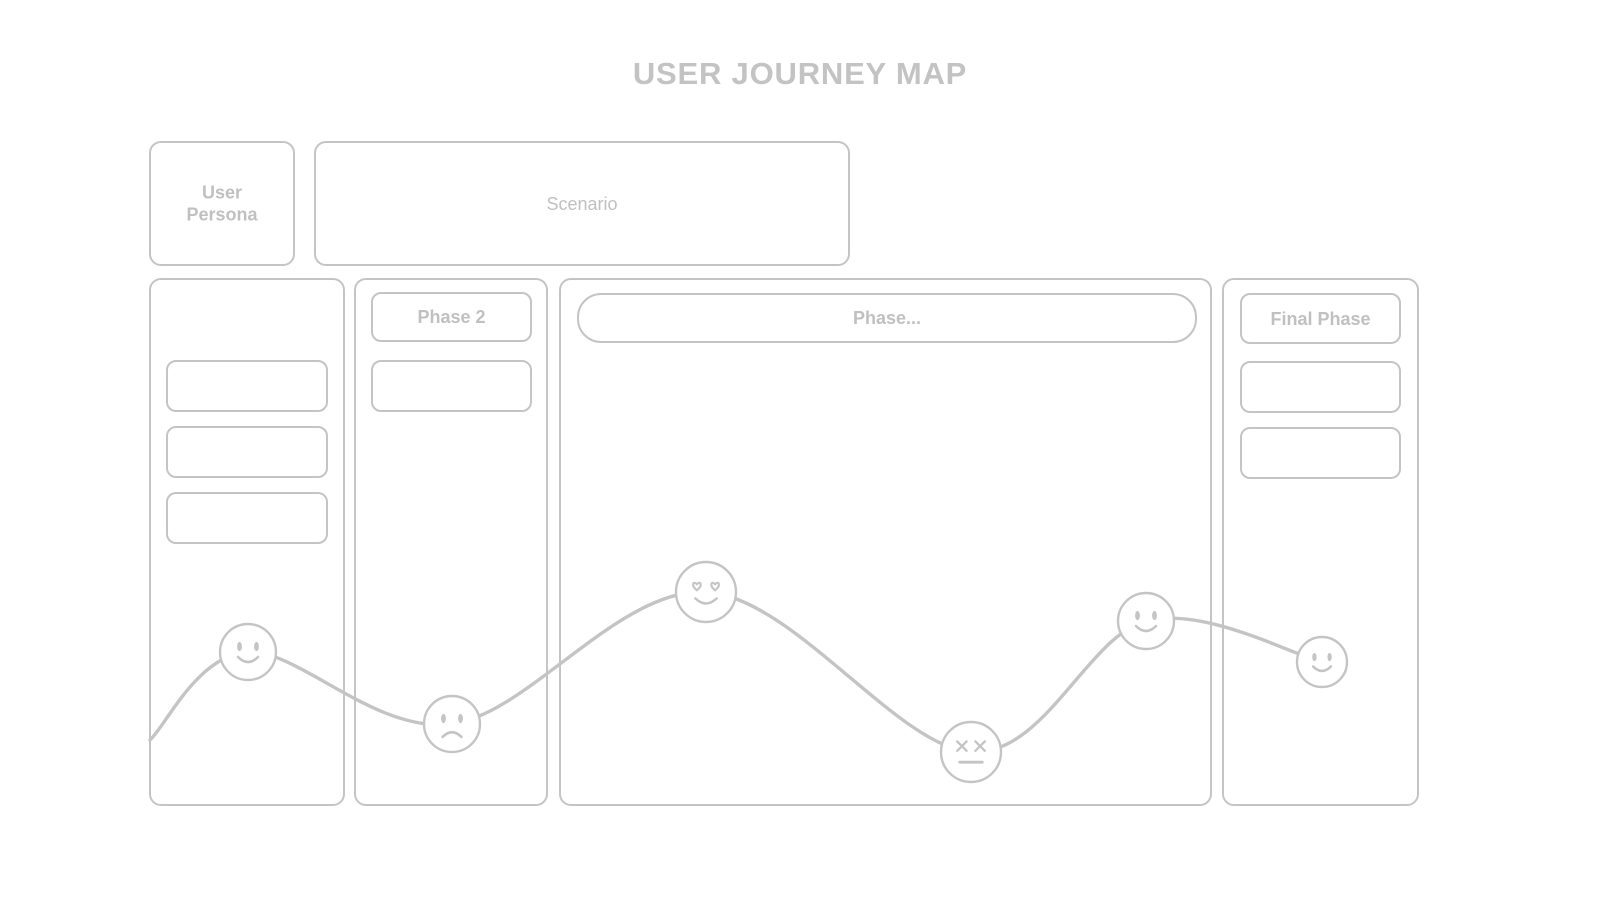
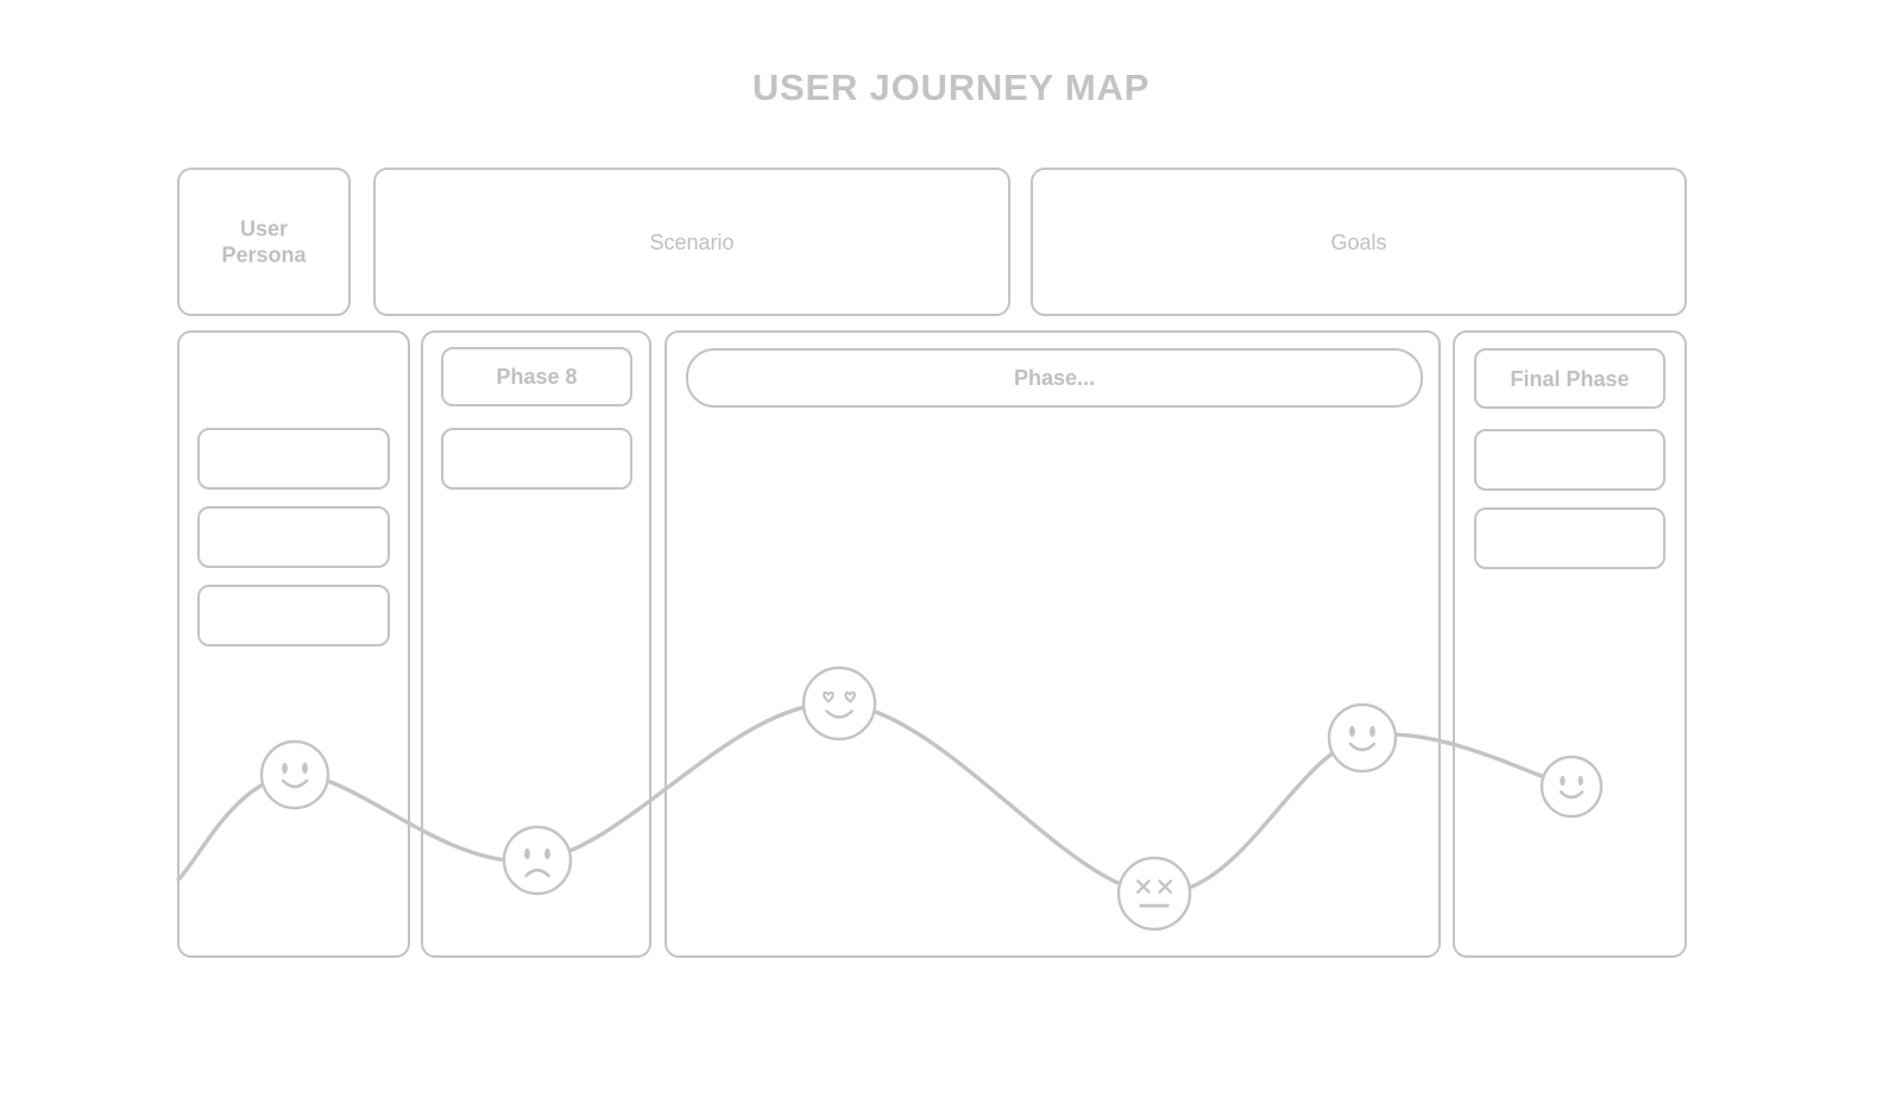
  USER JOURNEY MAP
  User
  Persona
  Scenario
+ Goals
- Phase 2
+ Phase 8
  Phase...
  Final Phase
